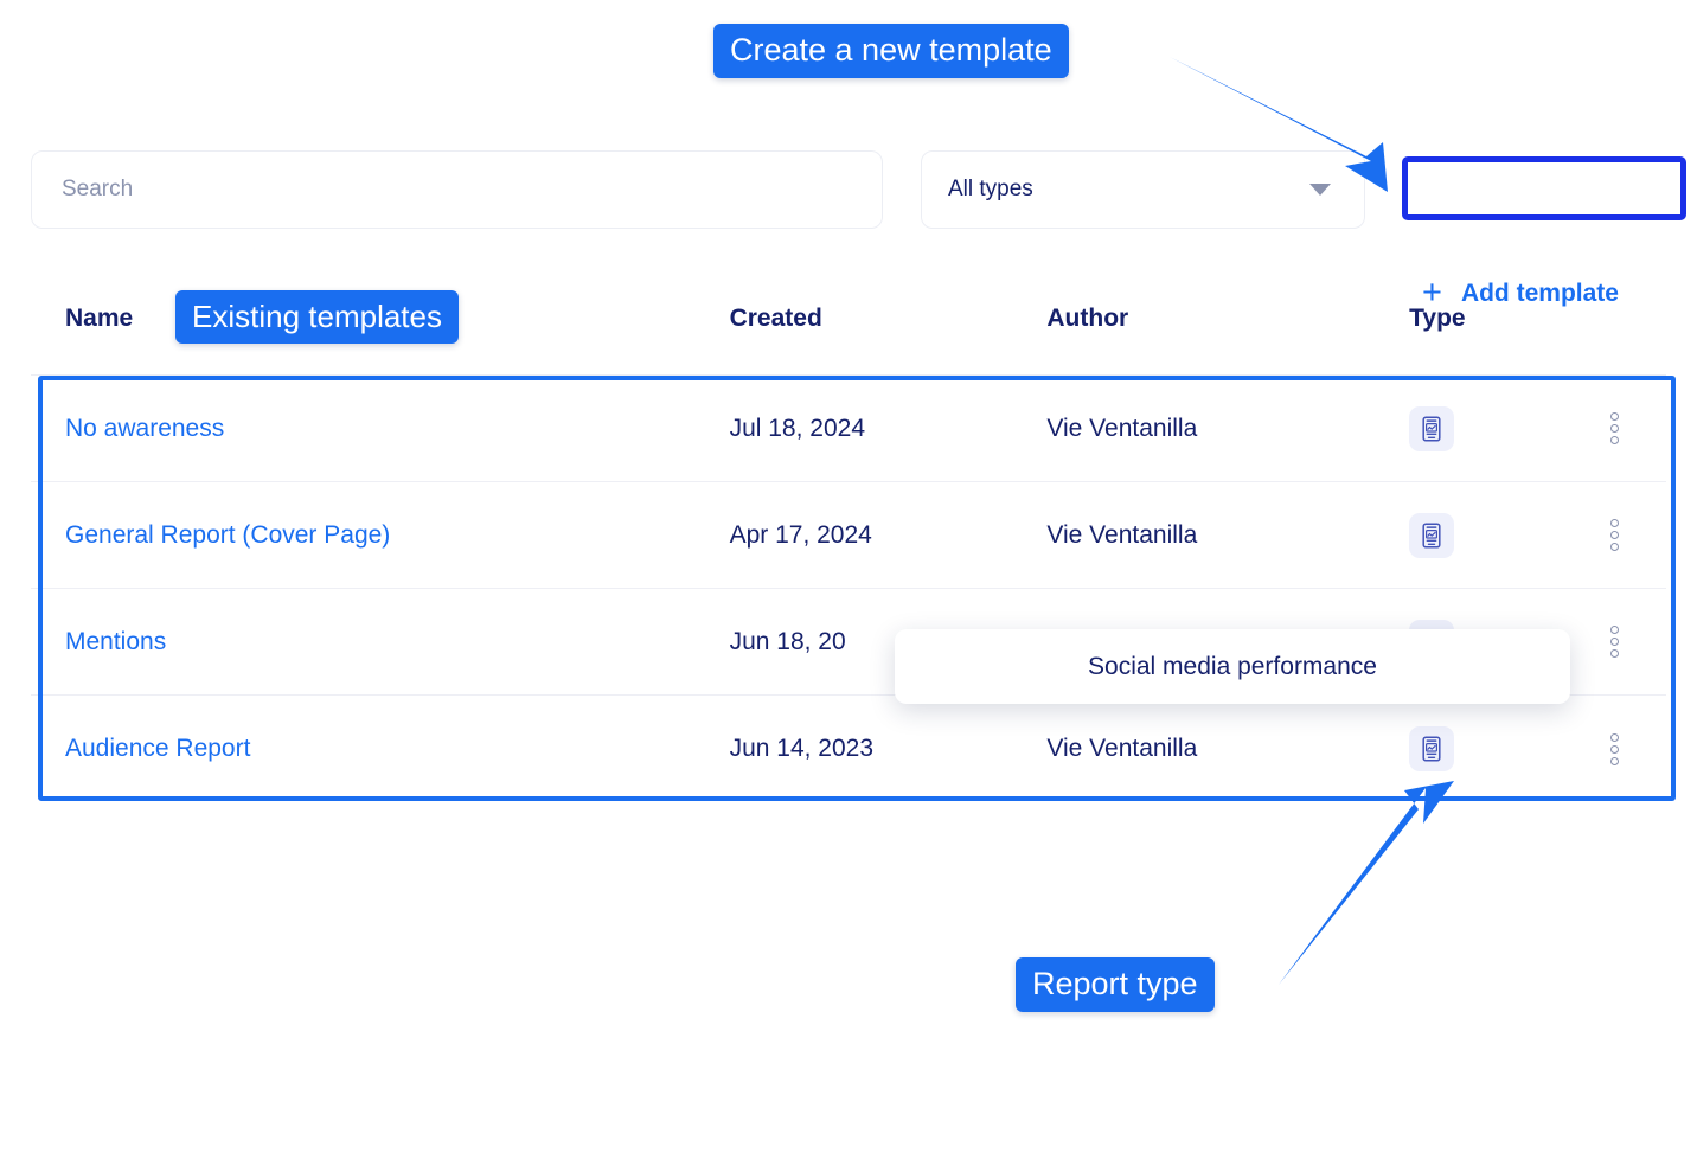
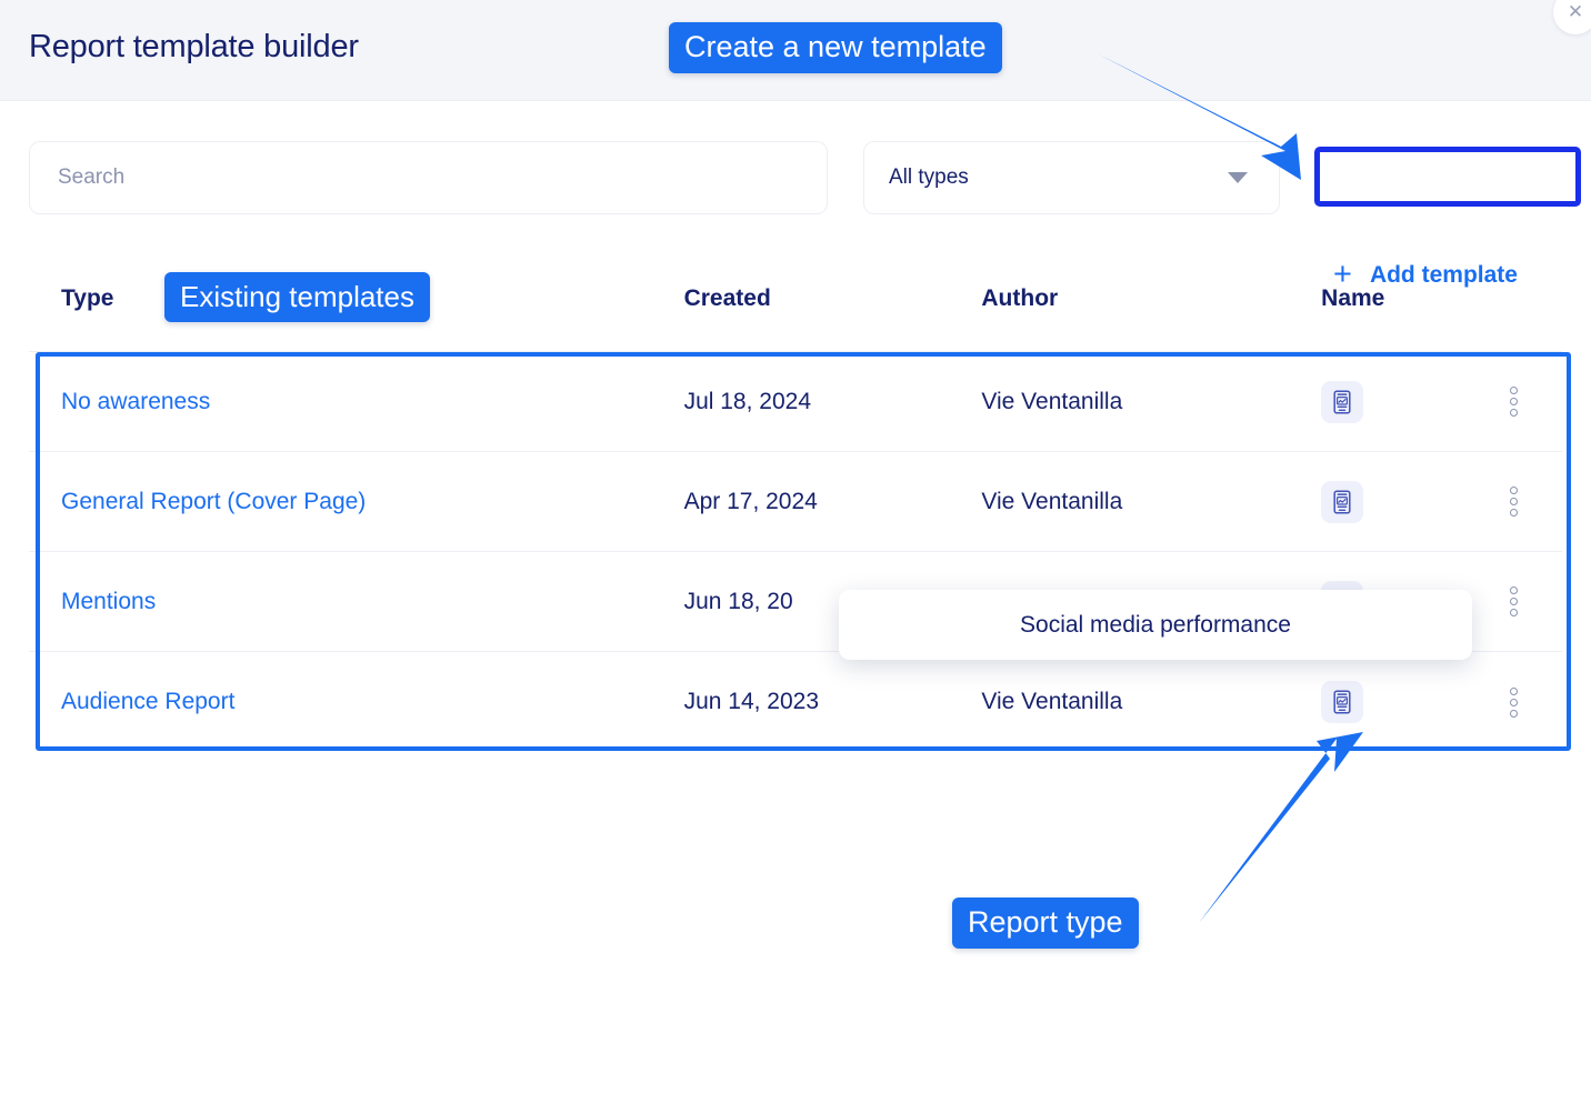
+ Report template builder
+ ✕
  Search
  All types
  +
  Add template
- Name
+ Type
  Created
  Author
- Type
+ Name
  No awareness
  Jul 18, 2024
  Vie Ventanilla
  General Report (Cover Page)
  Apr 17, 2024
  Vie Ventanilla
  Mentions
  Jun 18, 20
  Audience Report
  Jun 14, 2023
  Vie Ventanilla
  Social media performance
  Create a new template
  Existing templates
  Report type
